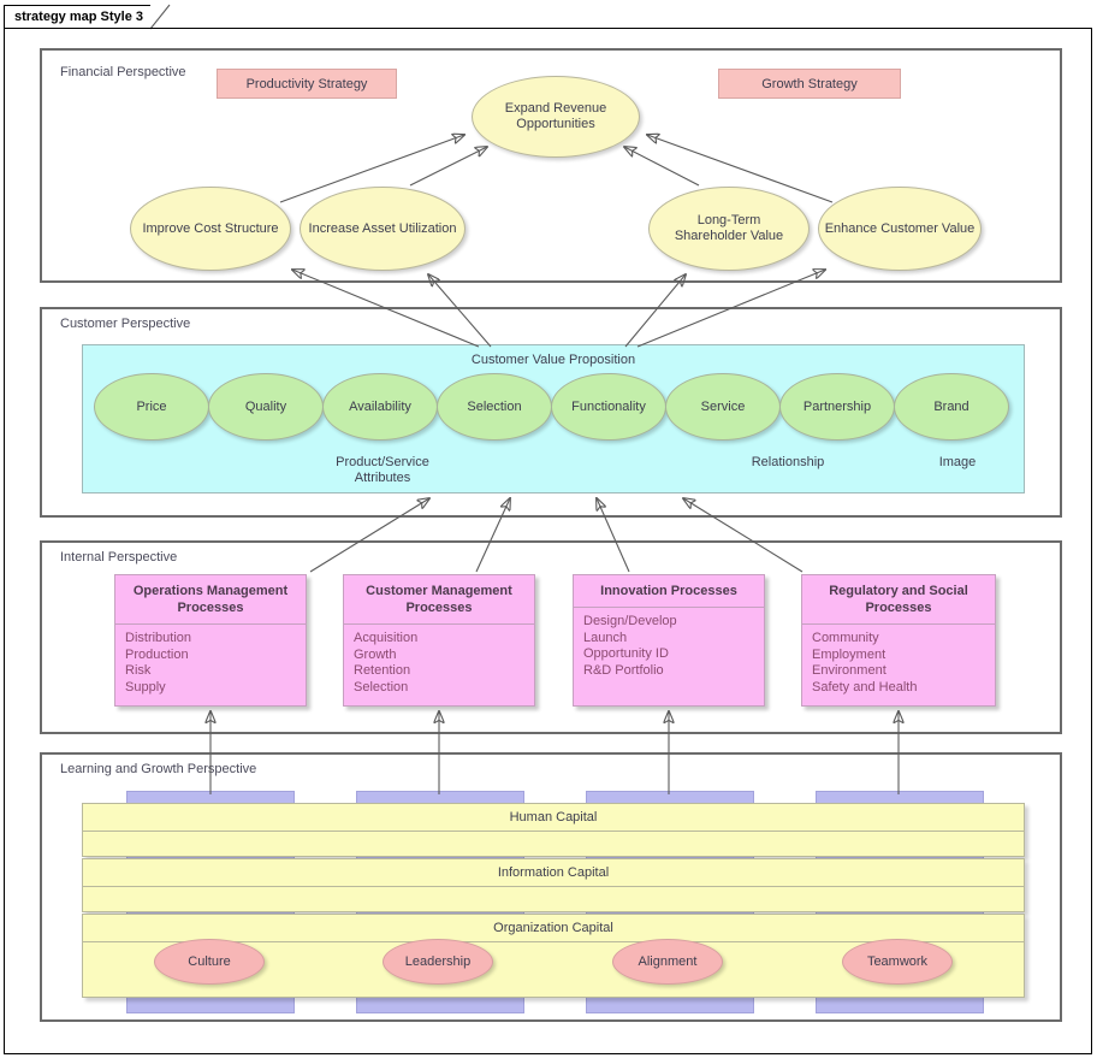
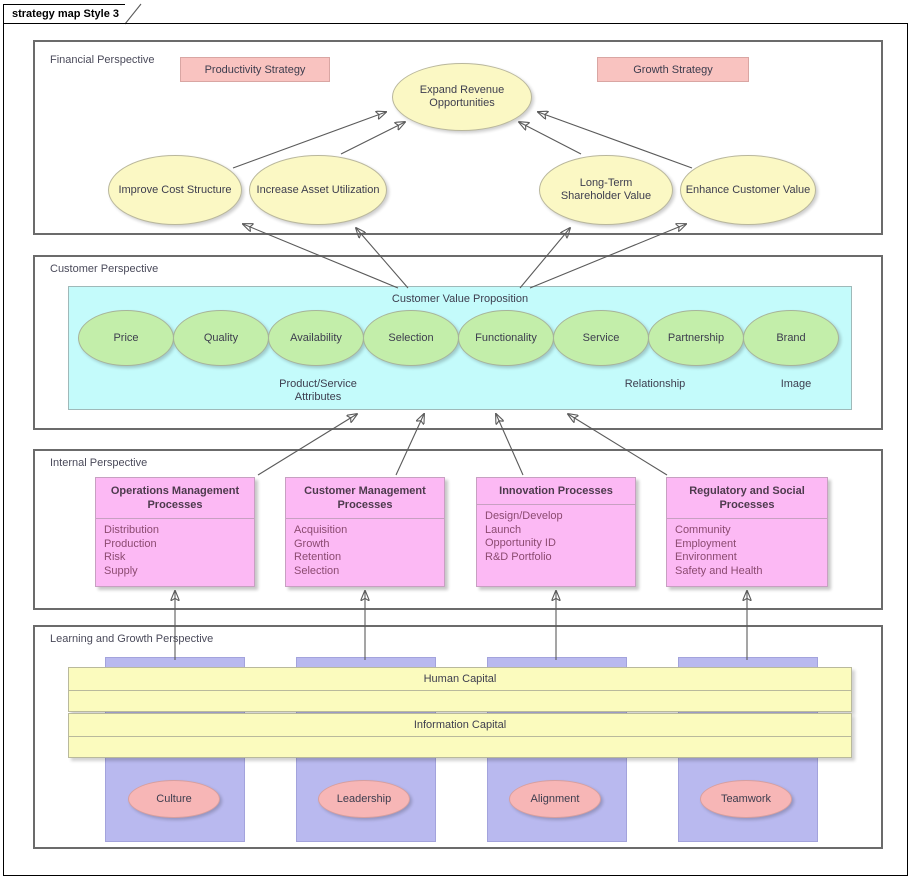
  strategy map Style 3
  Financial Perspective
  Productivity Strategy
  Growth Strategy
  Expand Revenue Opportunities
  Improve Cost Structure
  Increase Asset Utilization
  Long-Term Shareholder Value
  Enhance Customer Value
  Customer Perspective
  Customer Value Proposition
  Price
  Quality
  Availability
  Selection
  Functionality
  Service
  Partnership
  Brand
  Product/Service
  Attributes
  Relationship
  Image
  Internal Perspective
  Operations Management Processes
  Distribution
  Production
  Risk
  Supply
  Customer Management Processes
  Acquisition
  Growth
  Retention
  Selection
  Innovation Processes
  Design/Develop
  Launch
  Opportunity ID
  R&D Portfolio
  Regulatory and Social Processes
  Community
  Employment
  Environment
  Safety and Health
  Learning and Growth Perspective
  Human Capital
  Information Capital
- Organization Capital
  Culture
  Leadership
  Alignment
  Teamwork
